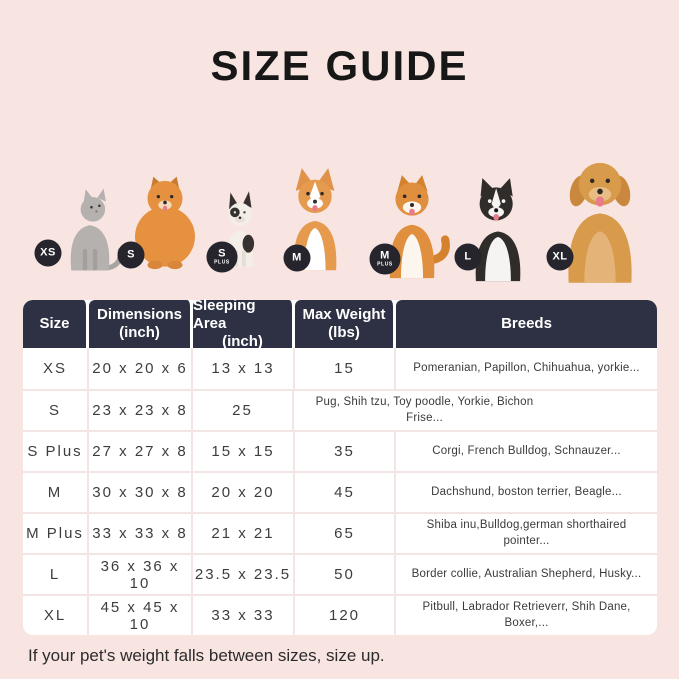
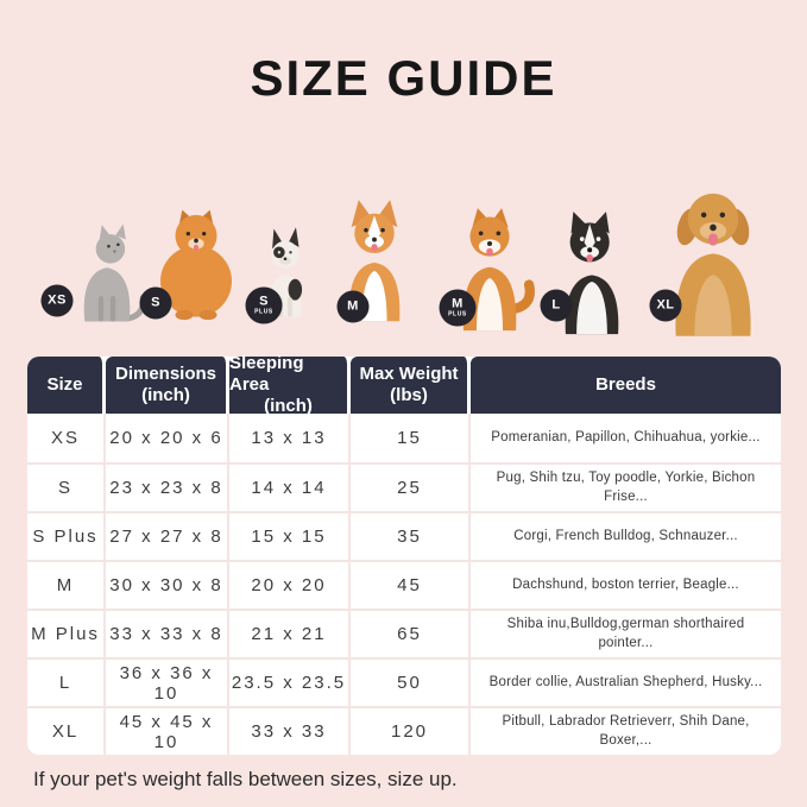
  SIZE GUIDE
  XS
  S
  S
  M
  M
  L
  XL
  Size
  Dimensions
  (inch)
  Sleeping Area
  (inch)
  Max Weight
  (lbs)
  Breeds
  XS
  20 x 20 x 6
  13 x 13
  15
  Pomeranian, Papillon, Chihuahua, yorkie...
  S
  23 x 23 x 8
+ 14 x 14
  25
  Pug, Shih tzu, Toy poodle, Yorkie, Bichon Frise...
  S Plus
  27 x 27 x 8
  15 x 15
  35
  Corgi, French Bulldog, Schnauzer...
  M
  30 x 30 x 8
  20 x 20
  45
  Dachshund, boston terrier, Beagle...
  M Plus
  33 x 33 x 8
  21 x 21
  65
  Shiba inu,Bulldog,german shorthaired pointer...
  L
  36 x 36 x 10
  23.5 x 23.5
  50
  Border collie, Australian Shepherd, Husky...
  XL
  45 x 45 x 10
  33 x 33
  120
  Pitbull, Labrador Retrieverr, Shih Dane, Boxer,...
  If your pet's weight falls between sizes, size up.
